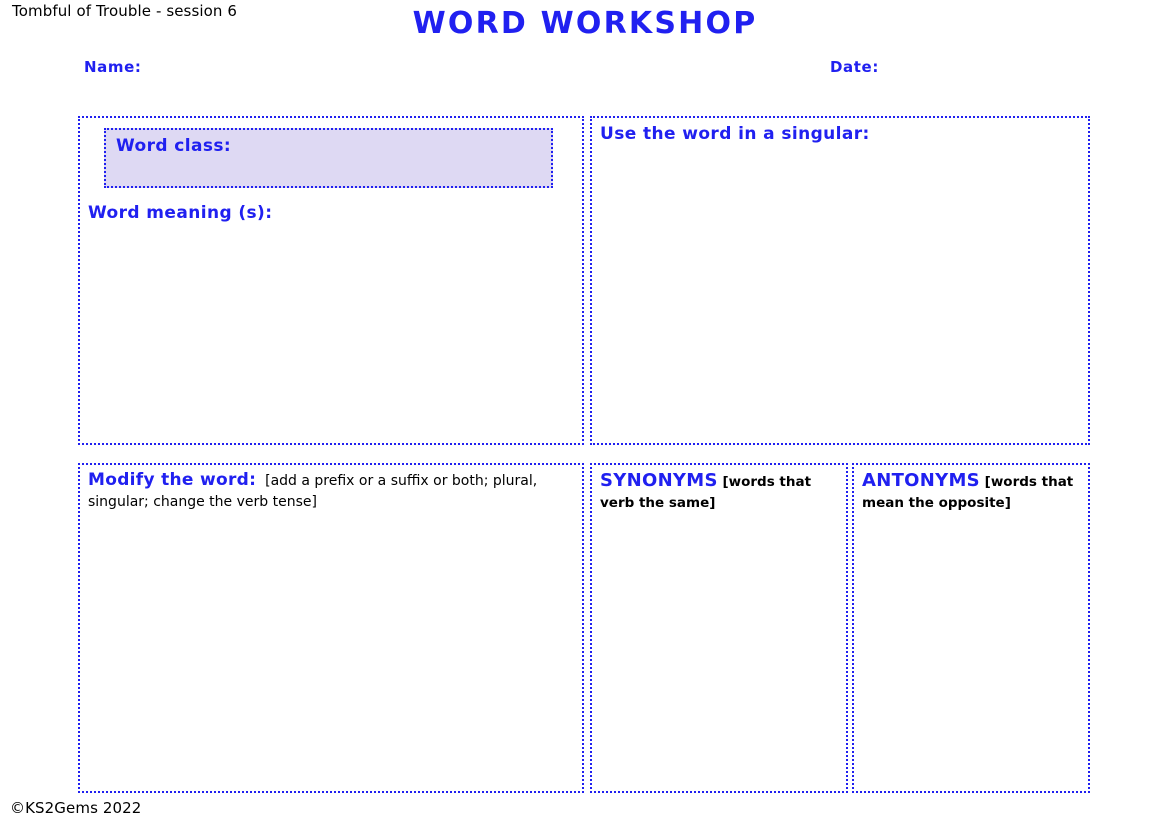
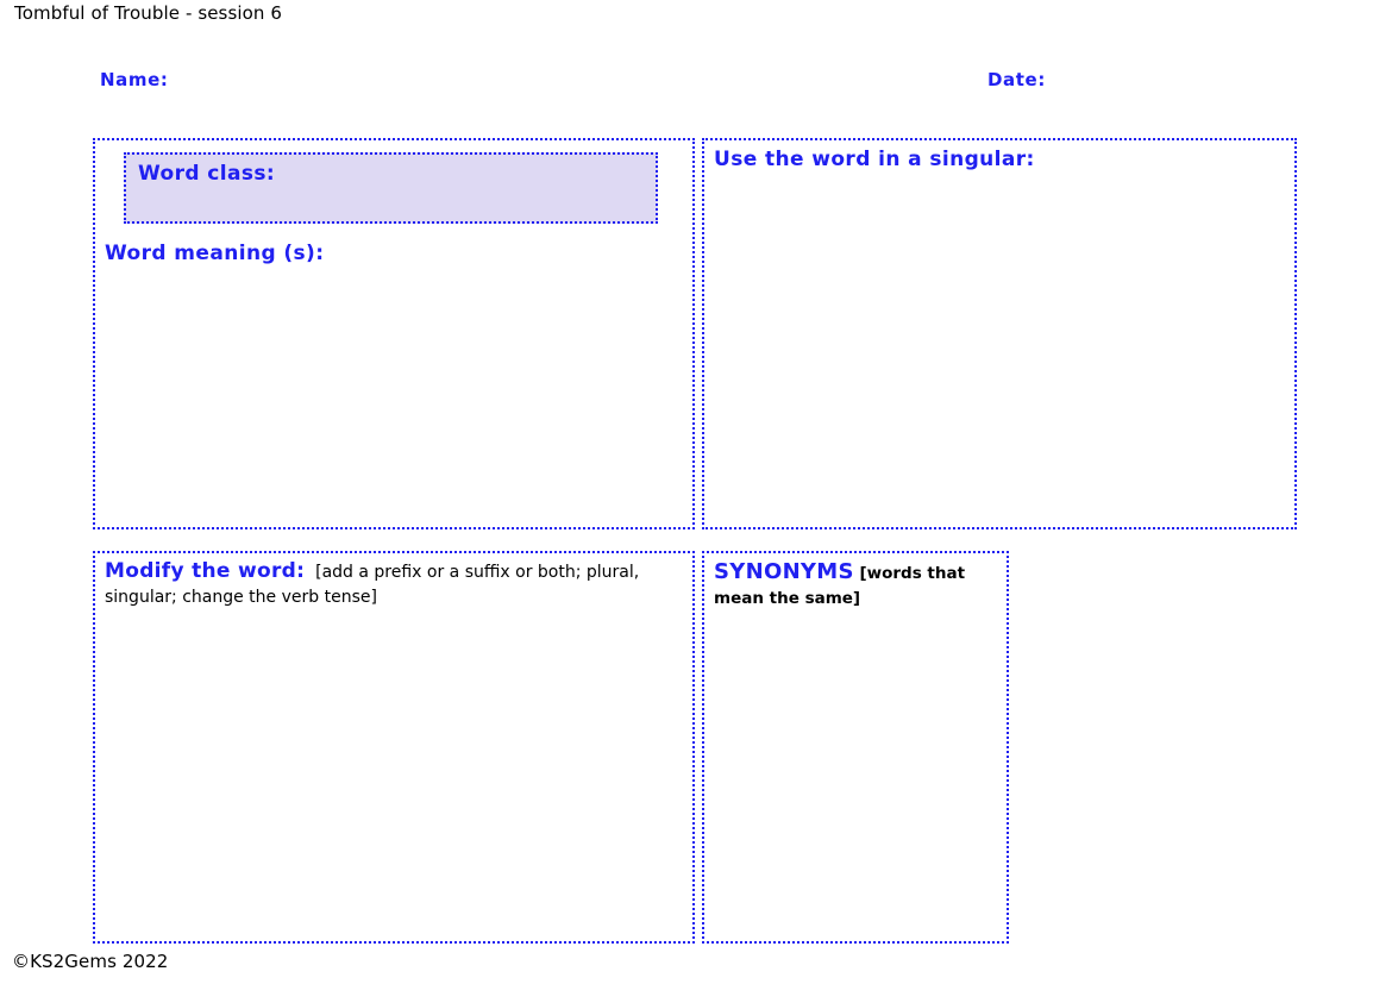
  Tombful of Trouble - session 6
- WORD WORKSHOP
  Name:
  Date:
  Word class:
  Word meaning (s):
  Use the word in a singular:
  Modify the word: [add a prefix or a suffix or both; plural, singular; change the verb tense]
- SYNONYMS [words that verb the same]
+ SYNONYMS [words that mean the same]
- ANTONYMS [words that mean the opposite]
  ©KS2Gems 2022
